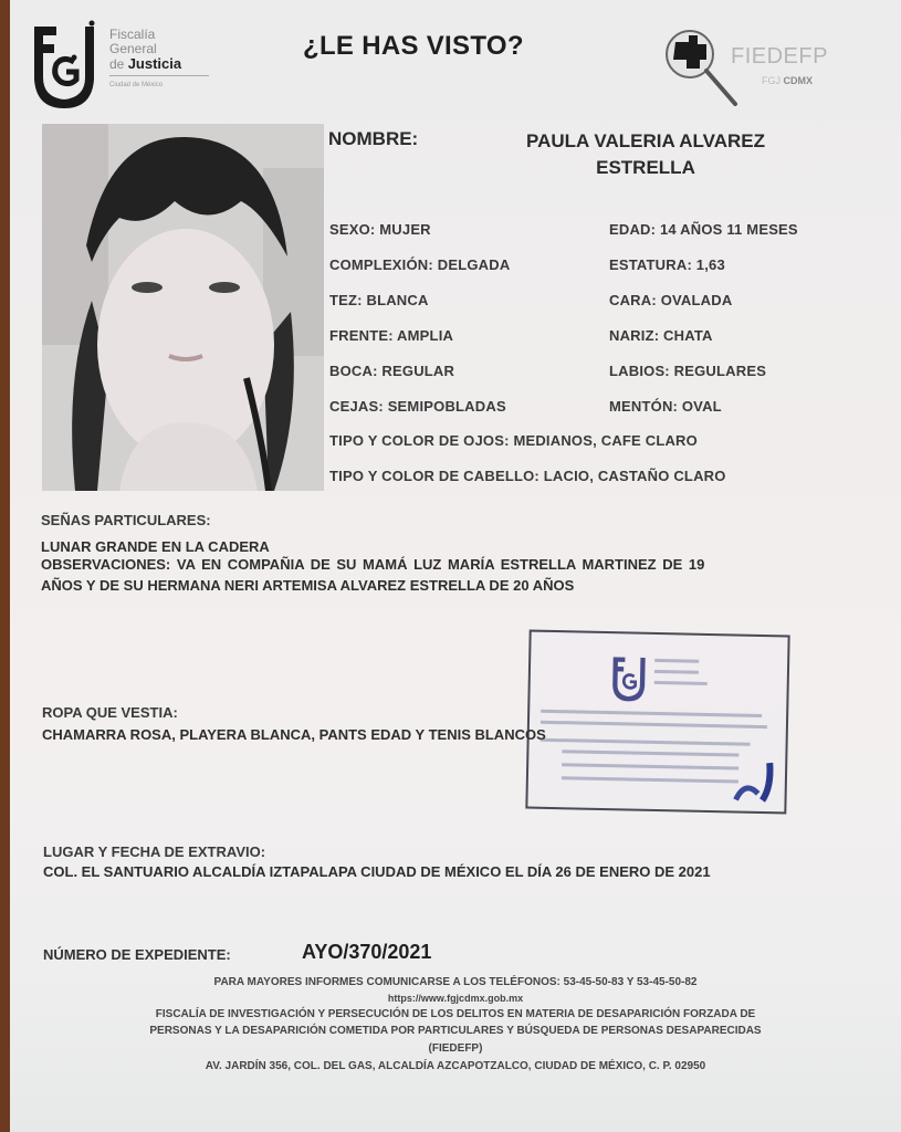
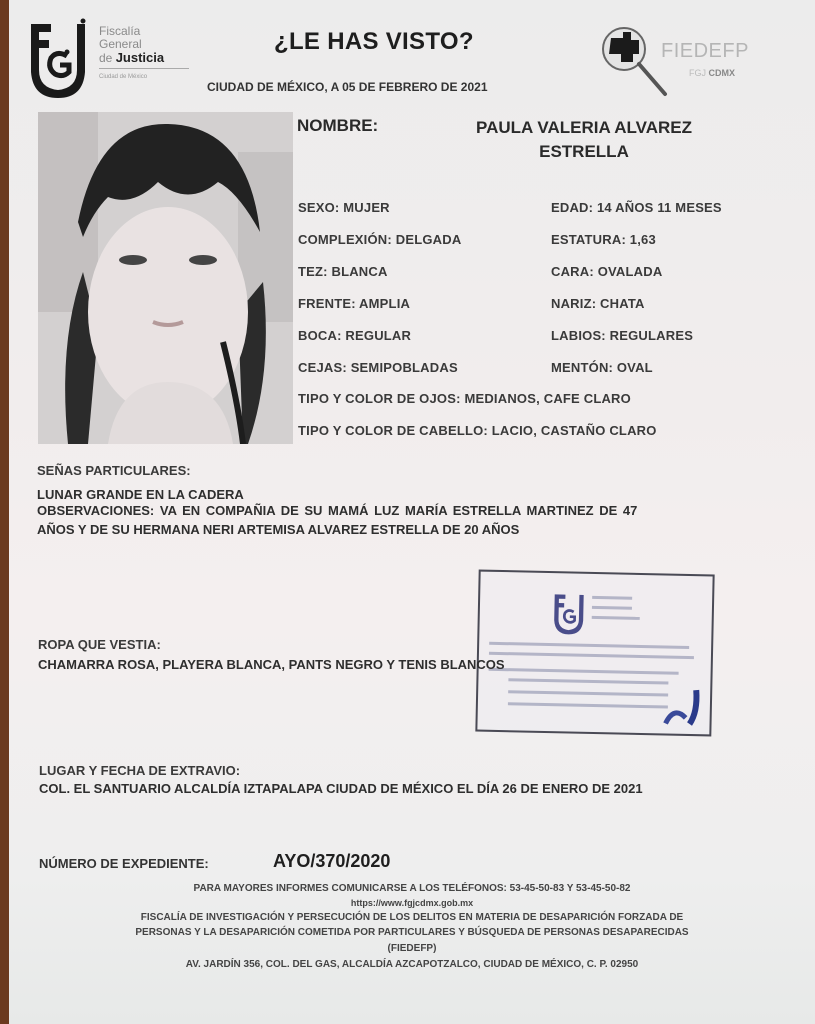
  Fiscalía
  General
  de Justicia
  ¿LE HAS VISTO?
+ CIUDAD DE MÉXICO, A 05 DE FEBRERO DE 2021
  FIEDEFP
  FGJ CDMX
  NOMBRE:
  PAULA VALERIA ALVAREZ
  ESTRELLA
  SEXO: MUJER
  COMPLEXIÓN: DELGADA
  TEZ: BLANCA
  FRENTE: AMPLIA
  BOCA: REGULAR
  CEJAS: SEMIPOBLADAS
  EDAD: 14 AÑOS 11 MESES
  ESTATURA: 1,63
  CARA: OVALADA
  NARIZ: CHATA
  LABIOS: REGULARES
  MENTÓN: OVAL
  TIPO Y COLOR DE OJOS: MEDIANOS, CAFE CLARO
  TIPO Y COLOR DE CABELLO: LACIO, CASTAÑO CLARO
  SEÑAS PARTICULARES:
  LUNAR GRANDE EN LA CADERA
- OBSERVACIONES: VA EN COMPAÑIA DE SU MAMÁ LUZ MARÍA ESTRELLA MARTINEZ DE 19
+ OBSERVACIONES: VA EN COMPAÑIA DE SU MAMÁ LUZ MARÍA ESTRELLA MARTINEZ DE 47
  AÑOS Y DE SU HERMANA NERI ARTEMISA ALVAREZ ESTRELLA DE 20 AÑOS
  ROPA QUE VESTIA:
- CHAMARRA ROSA, PLAYERA BLANCA, PANTS EDAD Y TENIS BLANCOS
+ CHAMARRA ROSA, PLAYERA BLANCA, PANTS NEGRO Y TENIS BLANCOS
  LUGAR Y FECHA DE EXTRAVIO:
  COL. EL SANTUARIO ALCALDÍA IZTAPALAPA CIUDAD DE MÉXICO EL DÍA 26 DE ENERO DE 2021
  NÚMERO DE EXPEDIENTE:
- AYO/370/2021
+ AYO/370/2020
  PARA MAYORES INFORMES COMUNICARSE A LOS TELÉFONOS: 53-45-50-83 Y 53-45-50-82
  https://www.fgjcdmx.gob.mx
  FISCALÍA DE INVESTIGACIÓN Y PERSECUCIÓN DE LOS DELITOS EN MATERIA DE DESAPARICIÓN FORZADA DE
  PERSONAS Y LA DESAPARICIÓN COMETIDA POR PARTICULARES Y BÚSQUEDA DE PERSONAS DESAPARECIDAS
  (FIEDEFP)
  AV. JARDÍN 356, COL. DEL GAS, ALCALDÍA AZCAPOTZALCO, CIUDAD DE MÉXICO, C. P. 02950
